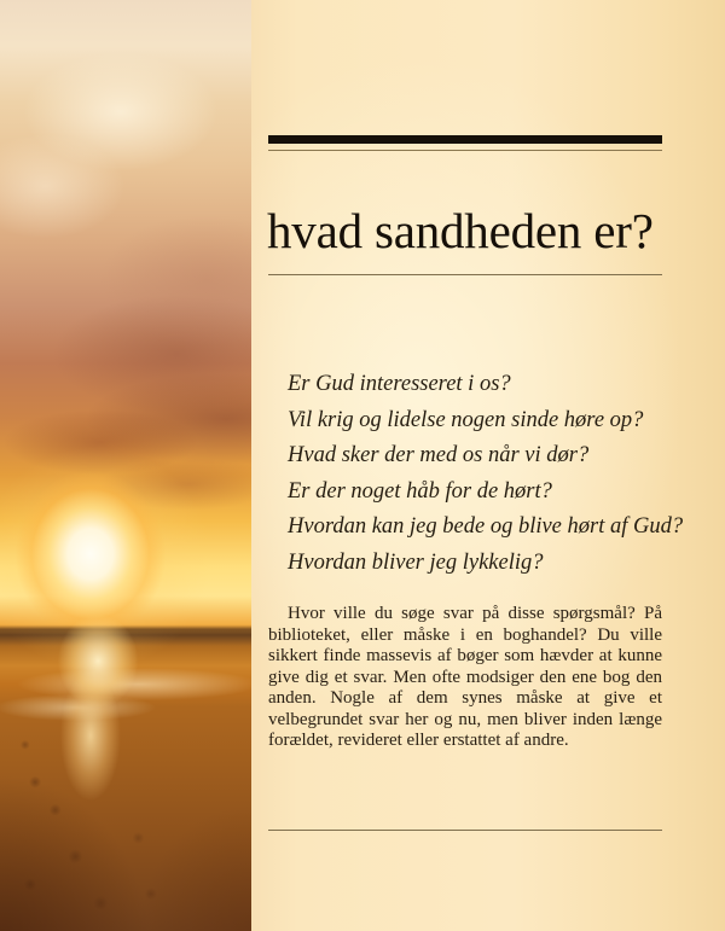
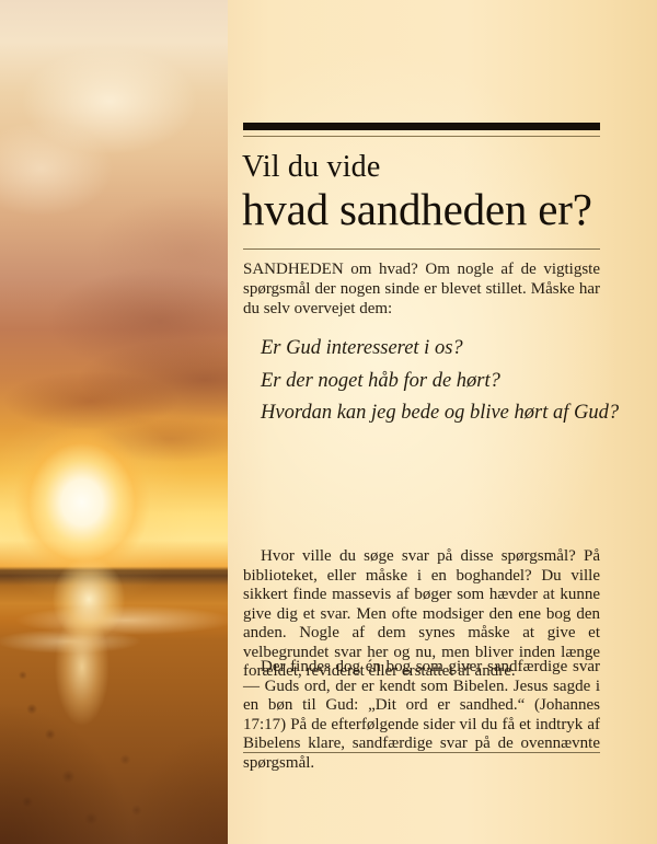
+ Vil du vide
  hvad sandheden er?
+ SANDHEDEN om hvad? Om nogle af de vigtigste spørgsmål der nogen sinde er blevet stillet. Måske har du selv overvejet dem:
  Er Gud interesseret i os?
- Vil krig og lidelse nogen sinde høre op?
- Hvad sker der med os når vi dør?
  Er der noget håb for de hørt?
  Hvordan kan jeg bede og blive hørt af Gud?
- Hvordan bliver jeg lykkelig?
  Hvor ville du søge svar på disse spørgsmål? På biblioteket, eller måske i en boghandel? Du ville sikkert finde massevis af bøger som hævder at kunne give dig et svar. Men ofte modsiger den ene bog den anden. Nogle af dem synes måske at give et velbegrundet svar her og nu, men bliver inden længe forældet, revideret eller erstattet af andre.
+ Der findes dog én bog som giver sandfærdige svar — Guds ord, der er kendt som Bibelen. Jesus sagde i en bøn til Gud: „Dit ord er sandhed.“ (Johannes 17:17) På de efterfølgende sider vil du få et indtryk af Bibelens klare, sandfærdige svar på de ovennævnte spørgsmål.
